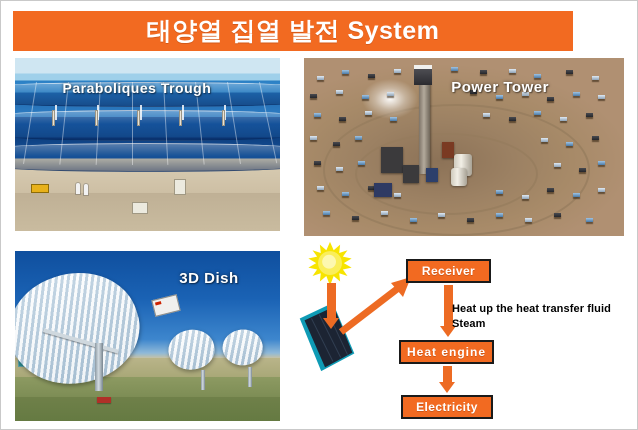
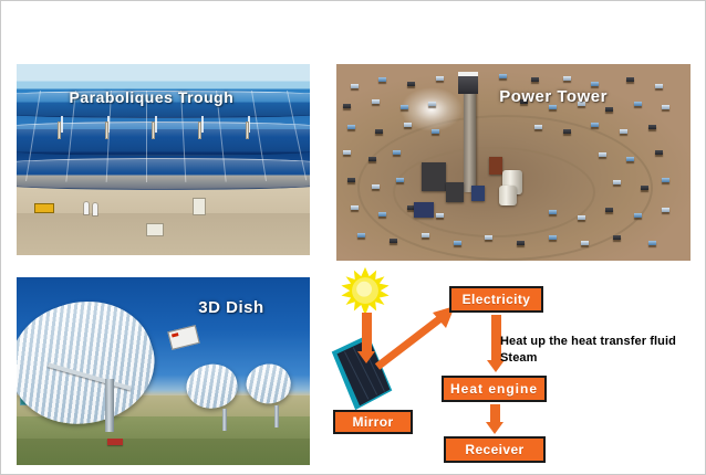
- 태양열 집열 발전 System
  Paraboliques Trough
  Power Tower
  3D Dish
- Receiver
+ Electricity
  Heat up the heat transfer fluid
  Steam
  Heat engine
- Electricity
+ Receiver
+ Mirror
